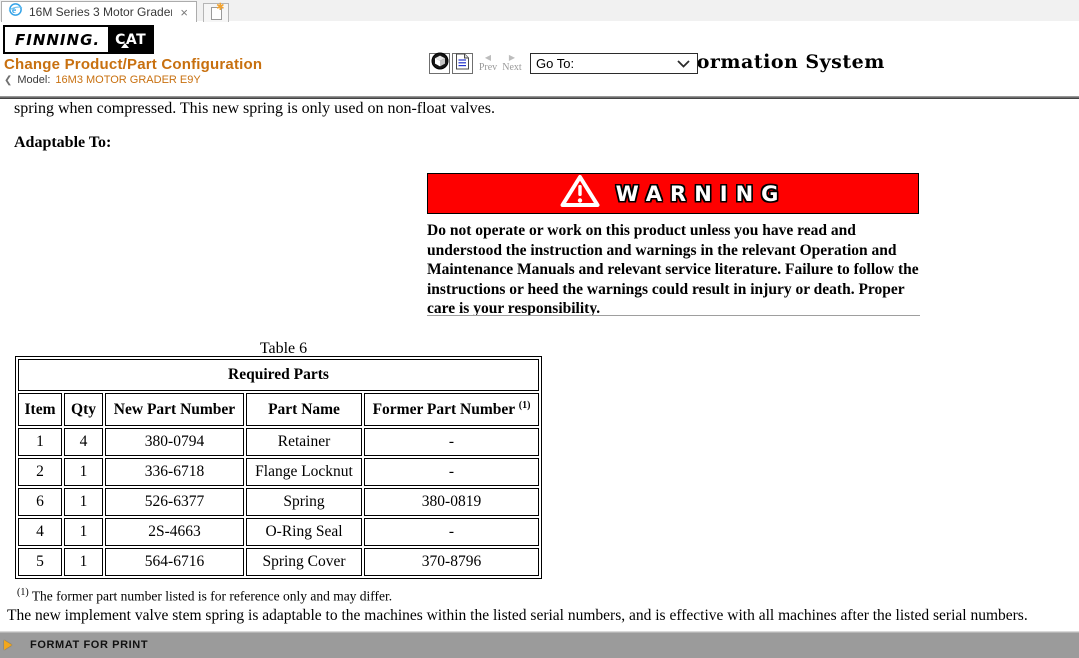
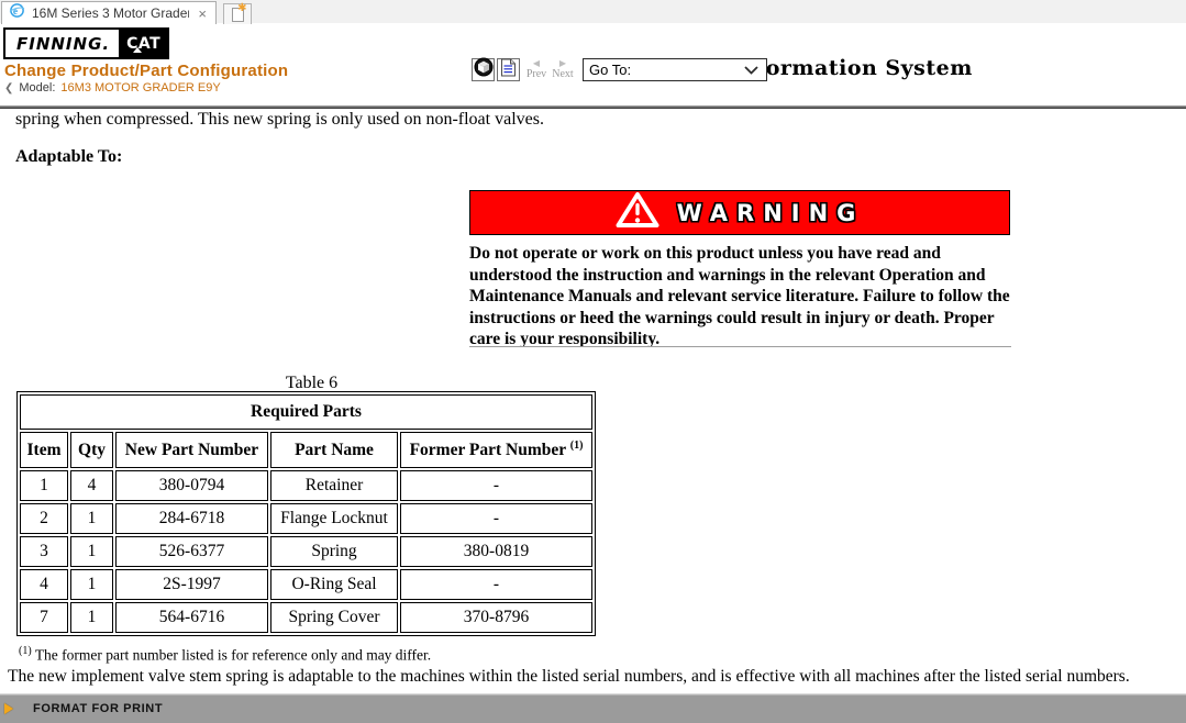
  e
  16M Series 3 Motor Grader
  ×
  ✱
  FINNING.
  CAT
  Change Product/Part Configuration
  ❮
  Model:
  16M3 MOTOR GRADER E9Y
  ◀
  Prev
  ▶
  Next
  Go To:
  spring when compressed. This new spring is only used on non-float valves.
  Adaptable To:
  WARNING
  Do not operate or work on this product unless you have read and understood the instruction and warnings in the relevant Operation and Maintenance Manuals and relevant service literature. Failure to follow the instructions or heed the warnings could result in injury or death. Proper care is your responsibility.
  Table 6
  Required Parts
  Item	Qty	New Part Number	Part Name	Former Part Number (1)
  1	4	380-0794	Retainer	-
- 2	1	336-6718	Flange Locknut	-
+ 2	1	284-6718	Flange Locknut	-
- 6	1	526-6377	Spring	380-0819
+ 3	1	526-6377	Spring	380-0819
- 4	1	2S-4663	O-Ring Seal	-
+ 4	1	2S-1997	O-Ring Seal	-
- 5	1	564-6716	Spring Cover	370-8796
+ 7	1	564-6716	Spring Cover	370-8796
  (1) The former part number listed is for reference only and may differ.
  The new implement valve stem spring is adaptable to the machines within the listed serial numbers, and is effective with all machines after the listed serial numbers.
  FORMAT FOR PRINT
